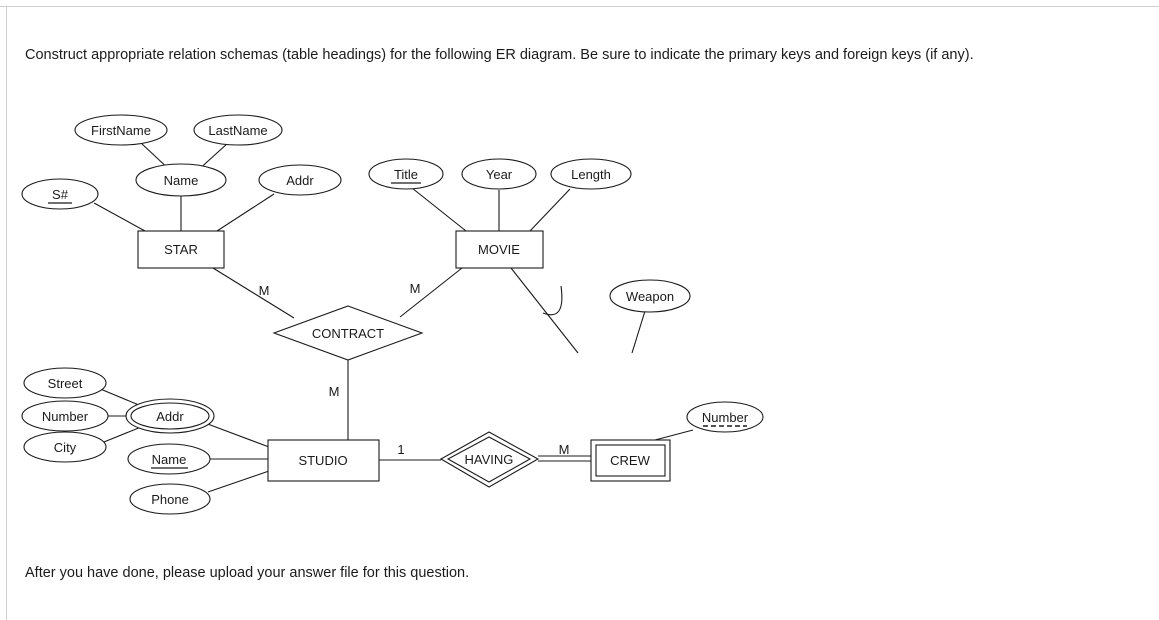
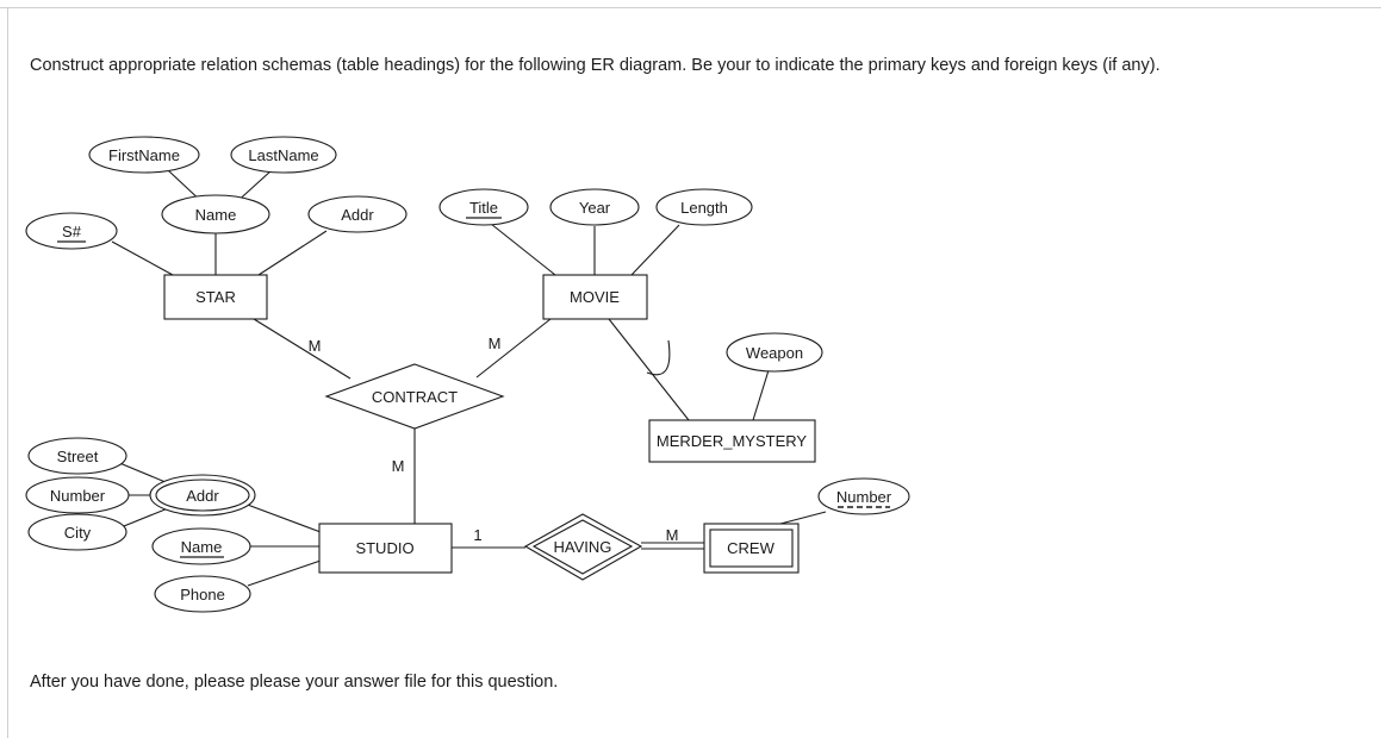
- Construct appropriate relation schemas (table headings) for the following ER diagram. Be sure to indicate the primary keys and foreign keys (if any).
+ Construct appropriate relation schemas (table headings) for the following ER diagram. Be your to indicate the primary keys and foreign keys (if any).
  FirstName
  LastName
  Name
  S#
  Addr
  Title
  Year
  Length
  Weapon
  Street
  Number
  City
  Addr
  Name
  Phone
  Number
  STAR
  MOVIE
+ MERDER_MYSTERY
  STUDIO
  CREW
  CONTRACT
  HAVING
  M
  M
  M
  1
  M
- After you have done, please upload your answer file for this question.
+ After you have done, please please your answer file for this question.
